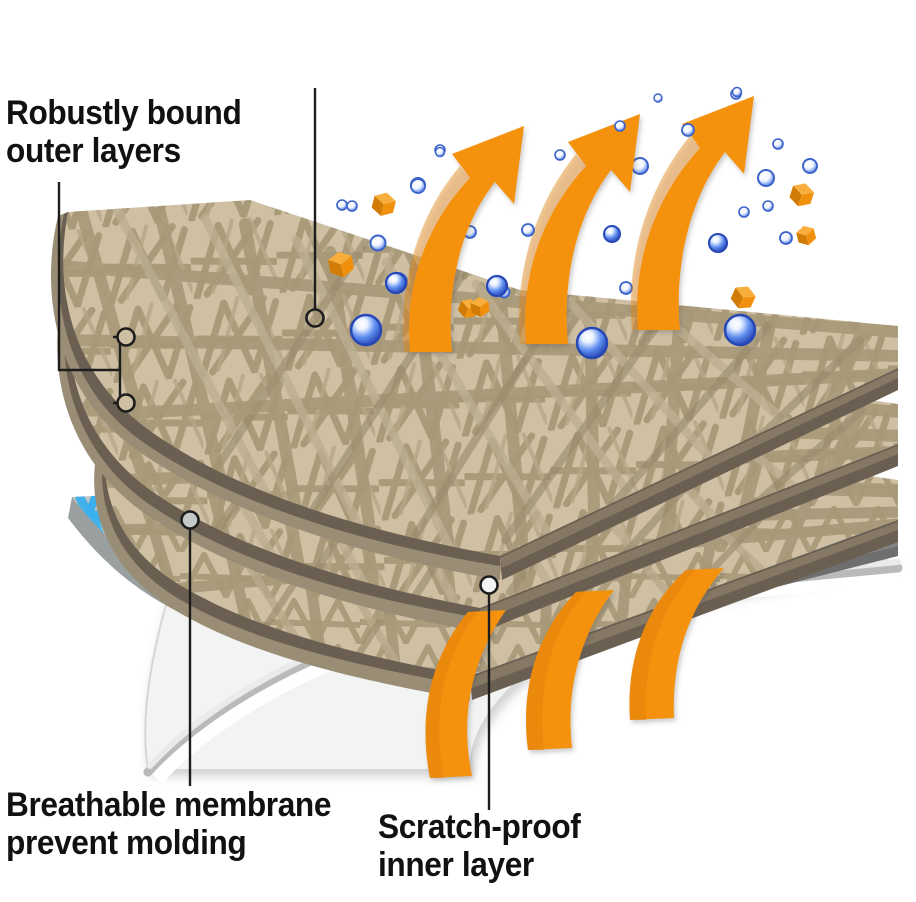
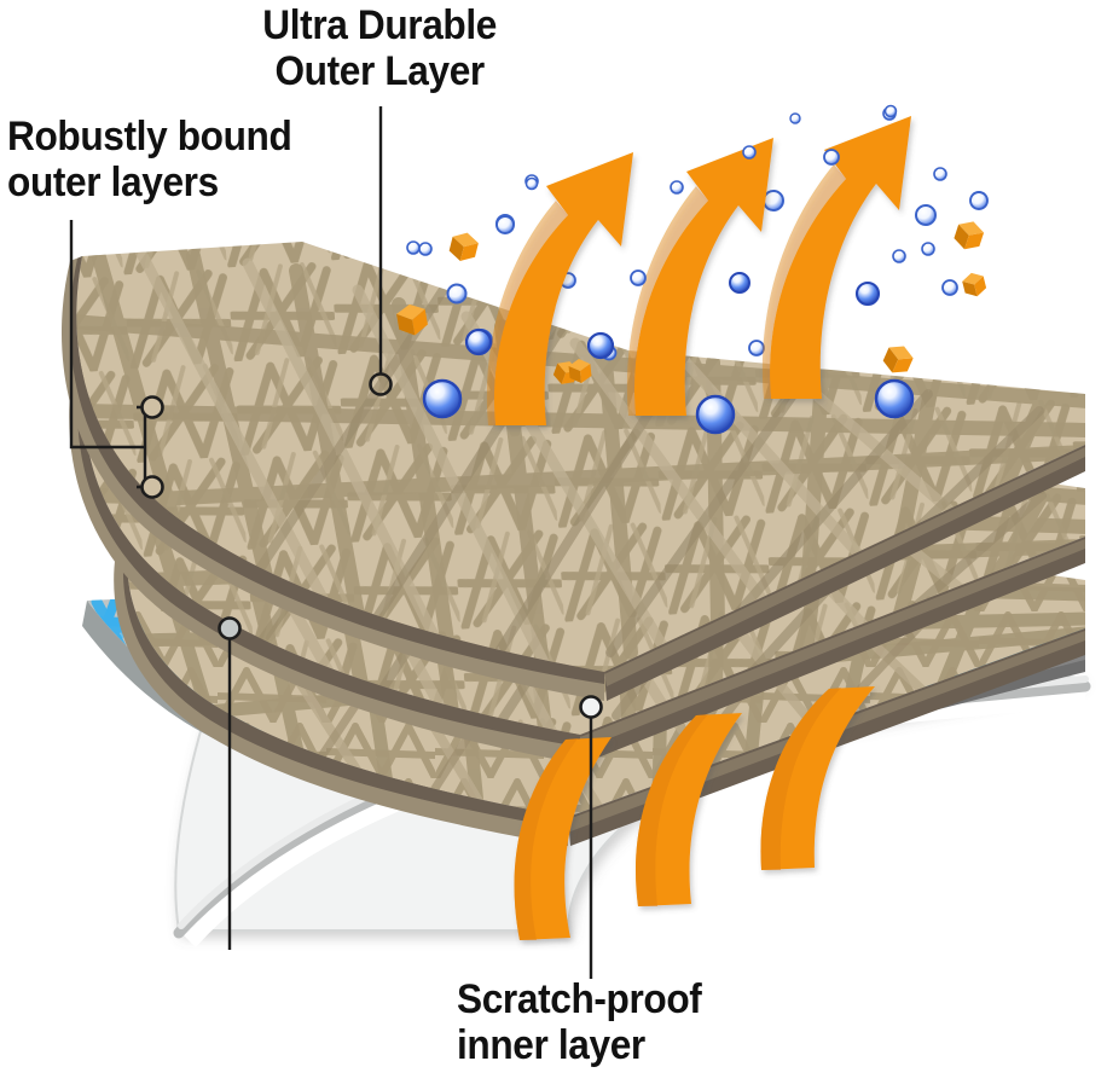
+ Ultra Durable
+ Outer Layer
  Robustly bound
  outer layers
- Breathable membrane
- prevent molding
  Scratch-proof
  inner layer
